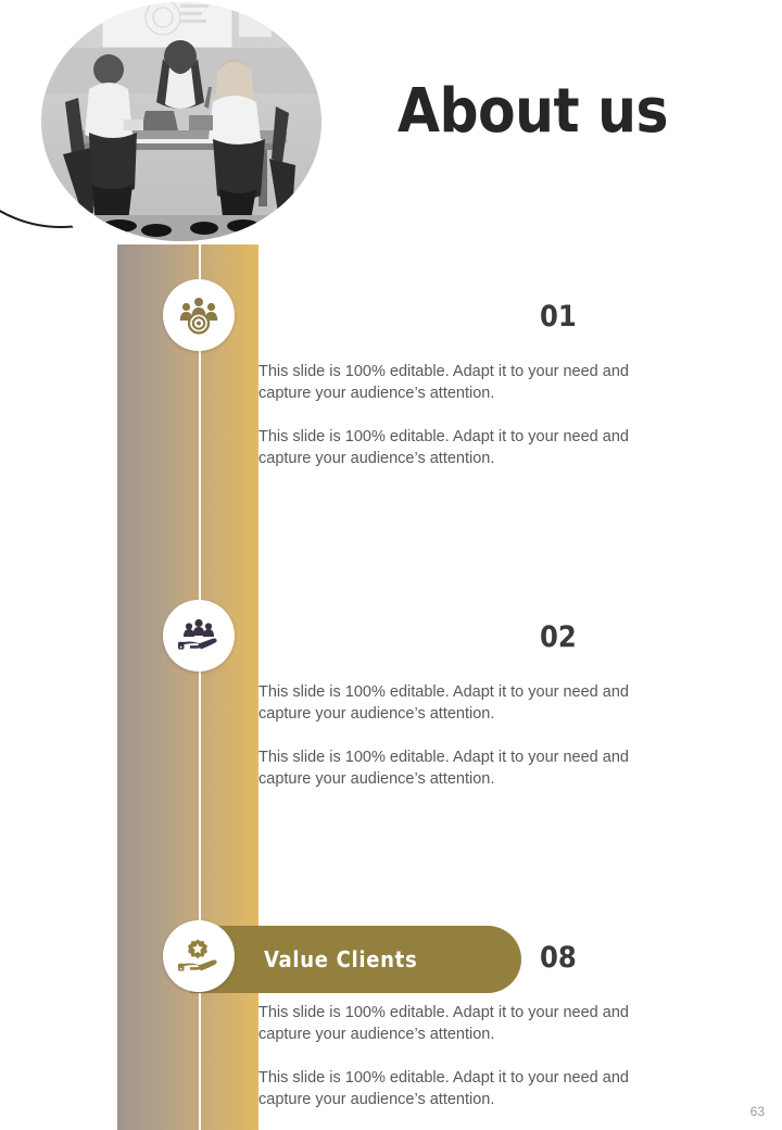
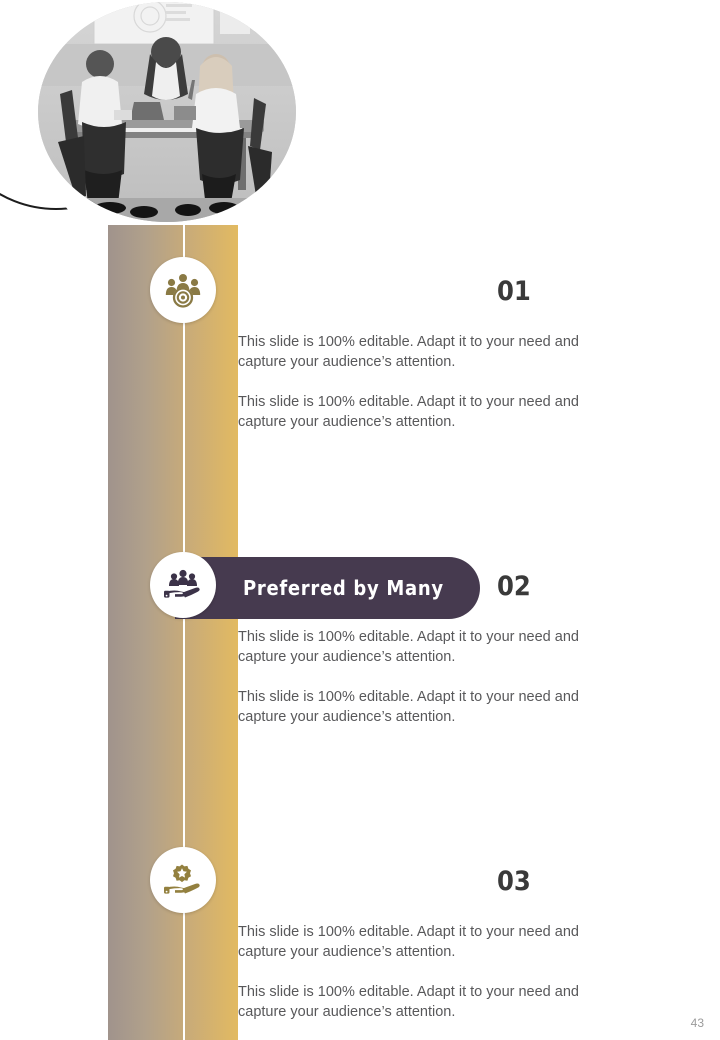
- About us
  01
  This slide is 100% editable. Adapt it to your need and capture your audience’s attention.
  This slide is 100% editable. Adapt it to your need and capture your audience’s attention.
+ Preferred by Many
  02
  This slide is 100% editable. Adapt it to your need and capture your audience’s attention.
  This slide is 100% editable. Adapt it to your need and capture your audience’s attention.
- Value Clients
- 08
+ 03
  This slide is 100% editable. Adapt it to your need and capture your audience’s attention.
  This slide is 100% editable. Adapt it to your need and capture your audience’s attention.
- 63
+ 43
